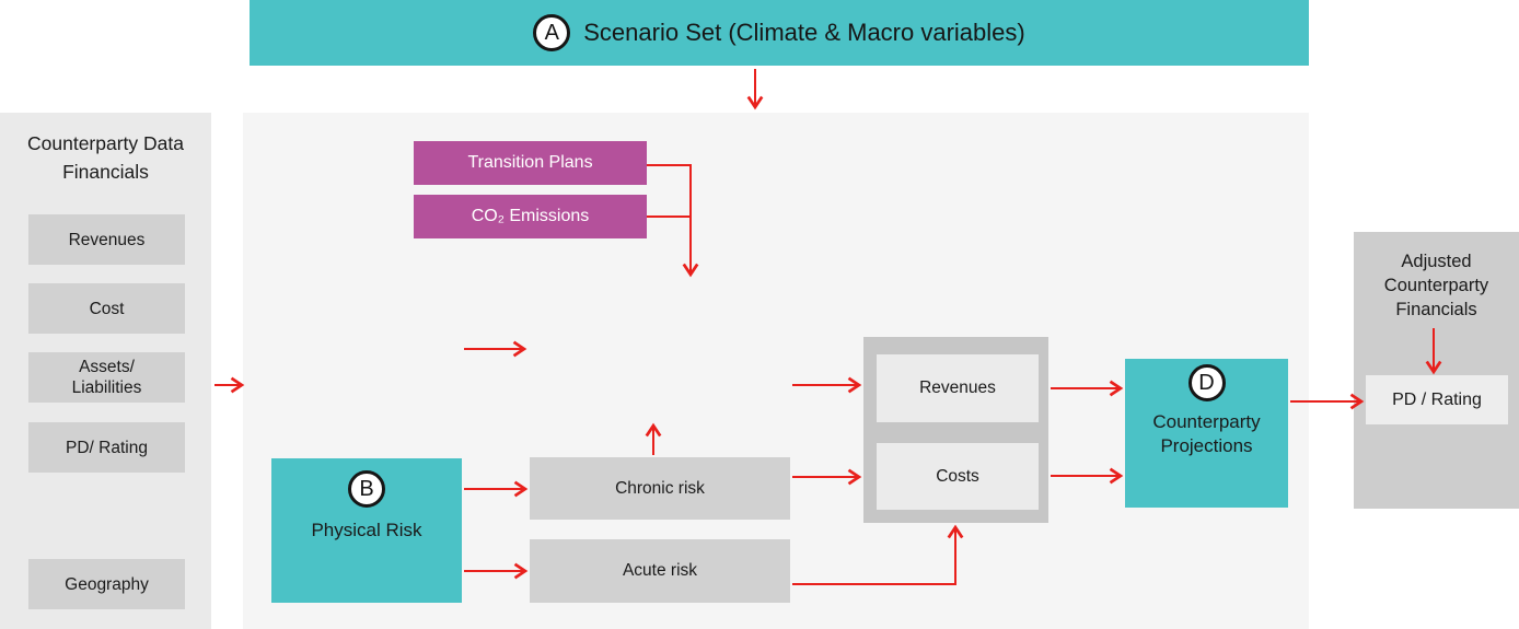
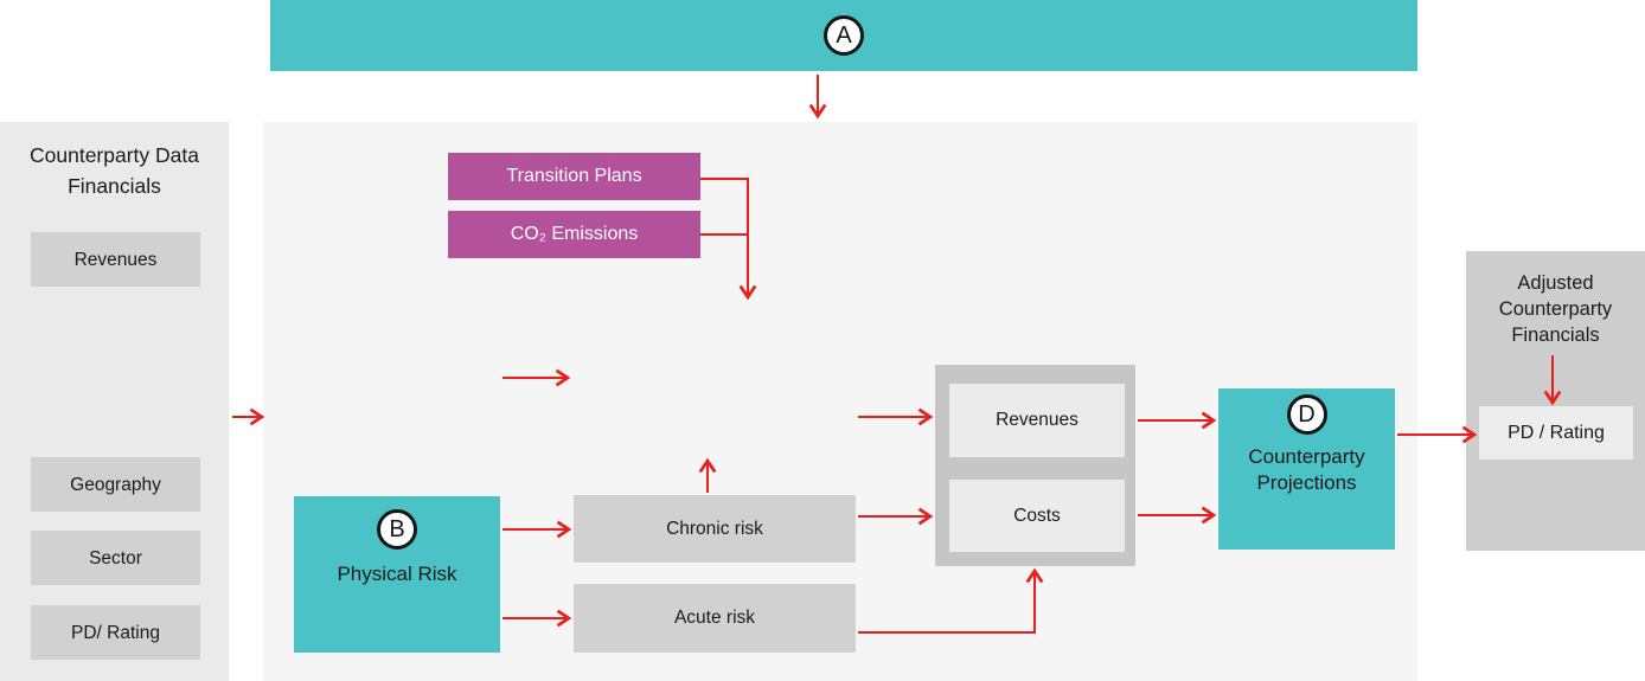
  A
- Scenario Set (Climate & Macro variables)
  Counterparty Data
  Financials
  Revenues
- Cost
- Assets/
- Liabilities
- PD/ Rating
+ Geography
+ Sector
- Geography
+ PD/ Rating
  Transition Plans
  CO₂ Emissions
  B
  Physical Risk
  Chronic risk
  Acute risk
  Revenues
  Costs
  D
  Counterparty
  Projections
  Adjusted
  Counterparty
  Financials
  PD / Rating
